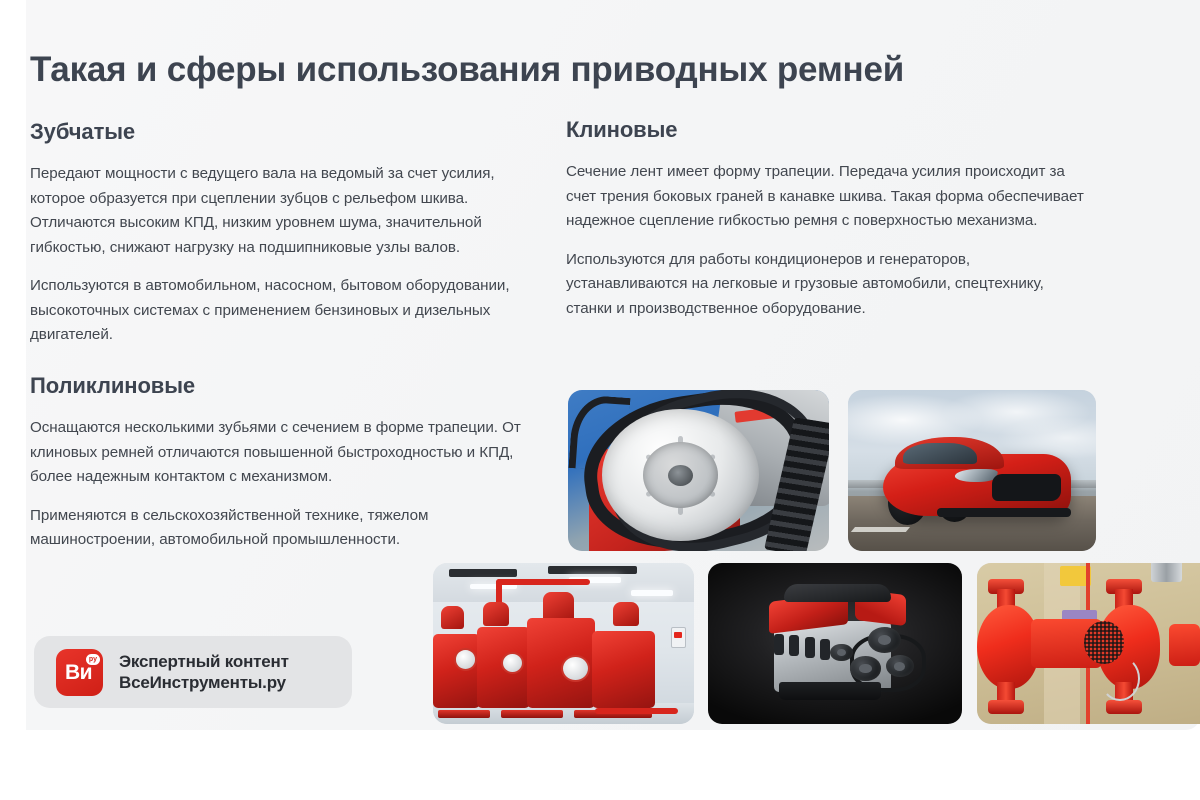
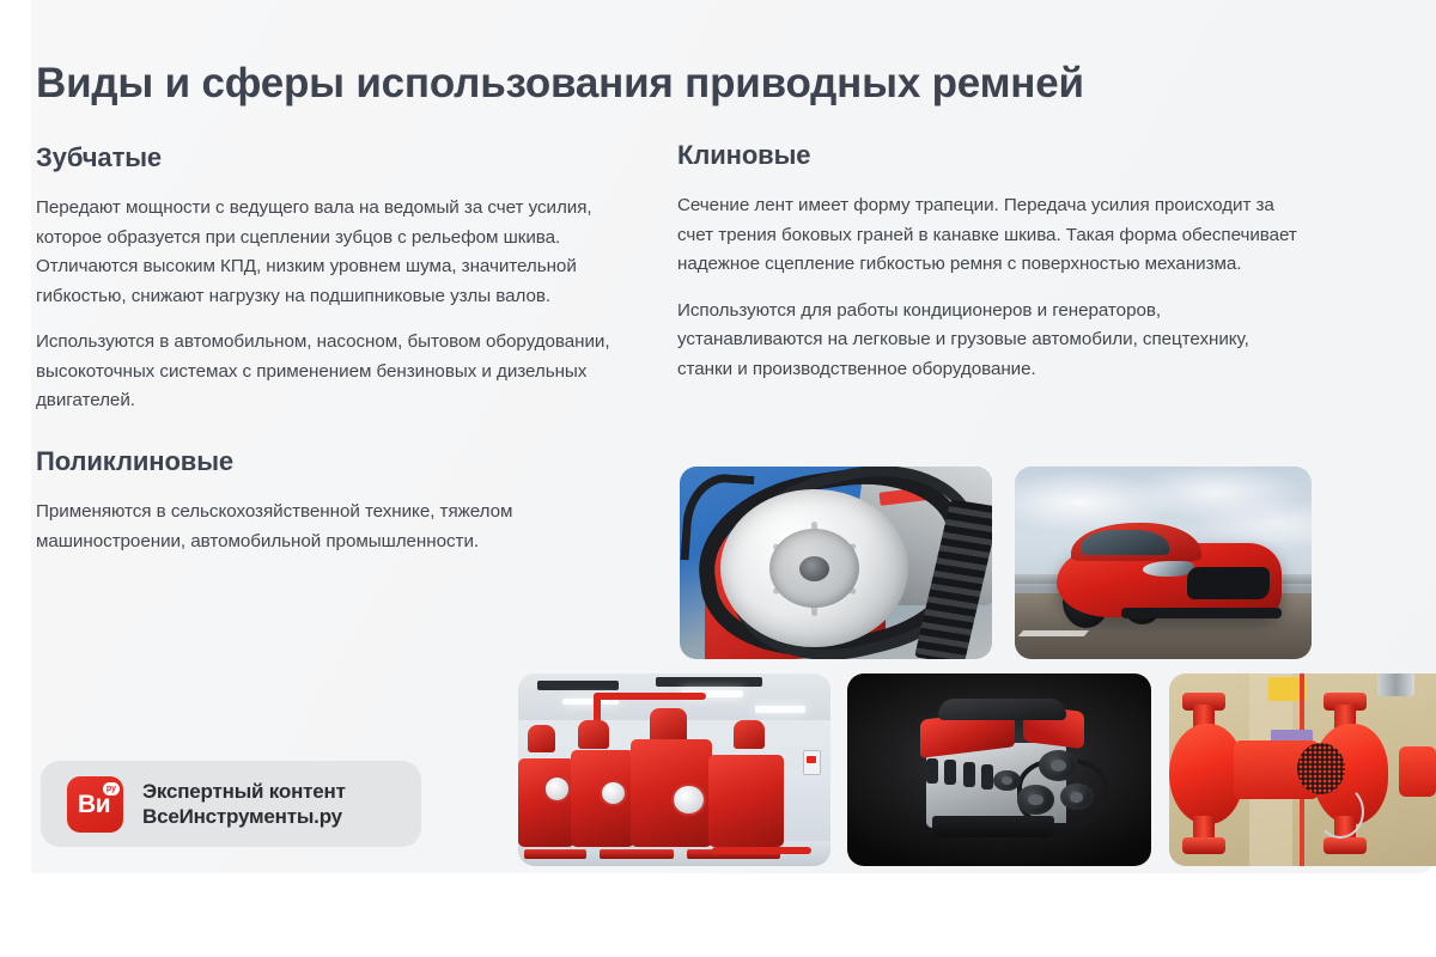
- Такая и сферы использования приводных ремней
+ Виды и сферы использования приводных ремней
  Зубчатые
  Передают мощности с ведущего вала на ведомый за счет усилия, которое образуется при сцеплении зубцов с рельефом шкива. Отличаются высоким КПД, низким уровнем шума, значительной гибкостью, снижают нагрузку на подшипниковые узлы валов.
  Используются в автомобильном, насосном, бытовом оборудовании, высокоточных системах с применением бензиновых и дизельных двигателей.
  Клиновые
  Сечение лент имеет форму трапеции. Передача усилия происходит за счет трения боковых граней в канавке шкива. Такая форма обеспечивает надежное сцепление гибкостью ремня с поверхностью механизма.
  Используются для работы кондиционеров и генераторов, устанавливаются на легковые и грузовые автомобили, спецтехнику, станки и производственное оборудование.
  Поликлиновые
- Оснащаются несколькими зубьями с сечением в форме трапеции. От клиновых ремней отличаются повышенной быстроходностью и КПД, более надежным контактом с механизмом.
  Применяются в сельскохозяйственной технике, тяжелом машиностроении, автомобильной промышленности.
  Ви
  Экспертный контент
  ВсеИнструменты.ру
